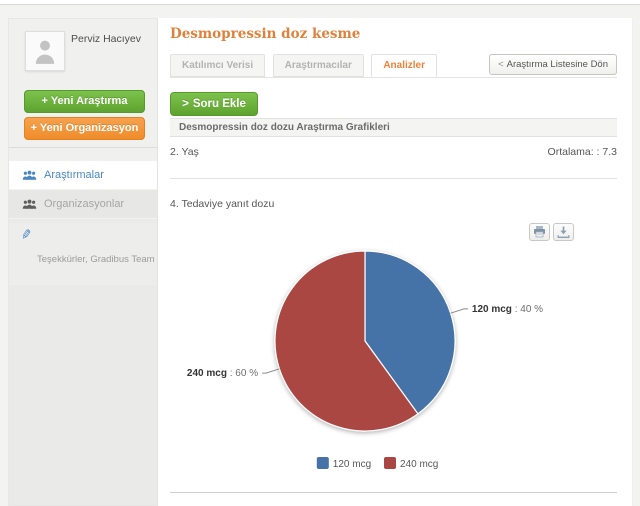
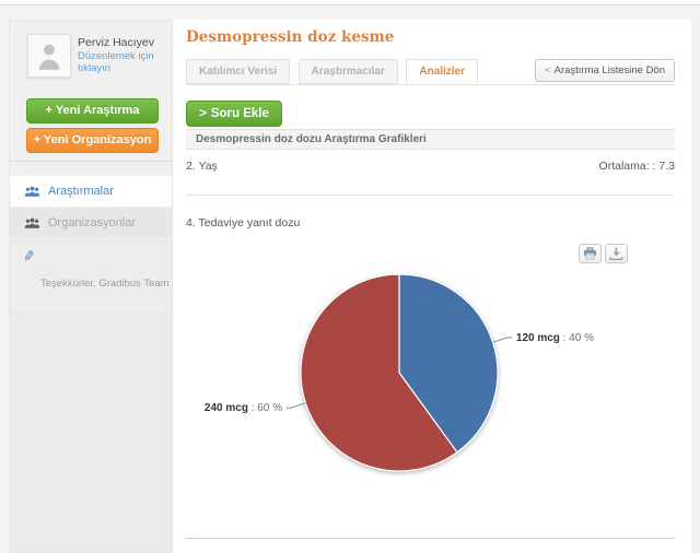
  Perviz Hacıyev
+ Düzenlemek için tıklayın
  + Yeni Araştırma
  + Yeni Organizasyon
  Araştırmalar
  Organizasyonlar
  Teşekkürler, Gradibus Team
  Desmopressin doz kesme
  Katılımcı Verisi Araştırmacılar Analizler
  < Araştırma Listesine Dön
  > Soru Ekle
  Desmopressin doz dozu Araştırma Grafikleri
  2. Yaş
  Ortalama: : 7.3
  4. Tedaviye yanıt dozu
  120 mcg : 40 %
  240 mcg : 60 %
- 120 mcg
- 240 mcg
